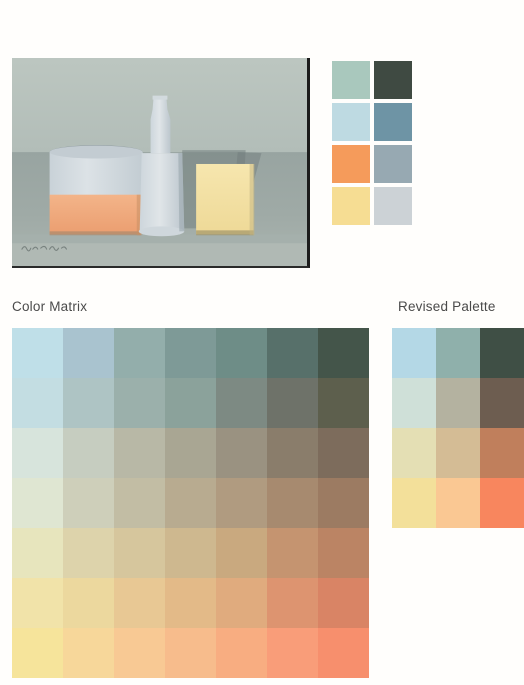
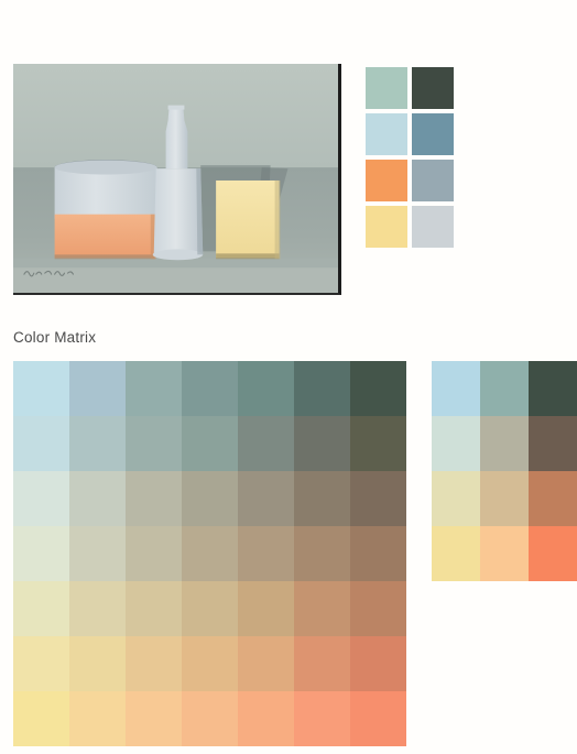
  Color Matrix
- Revised Palette
